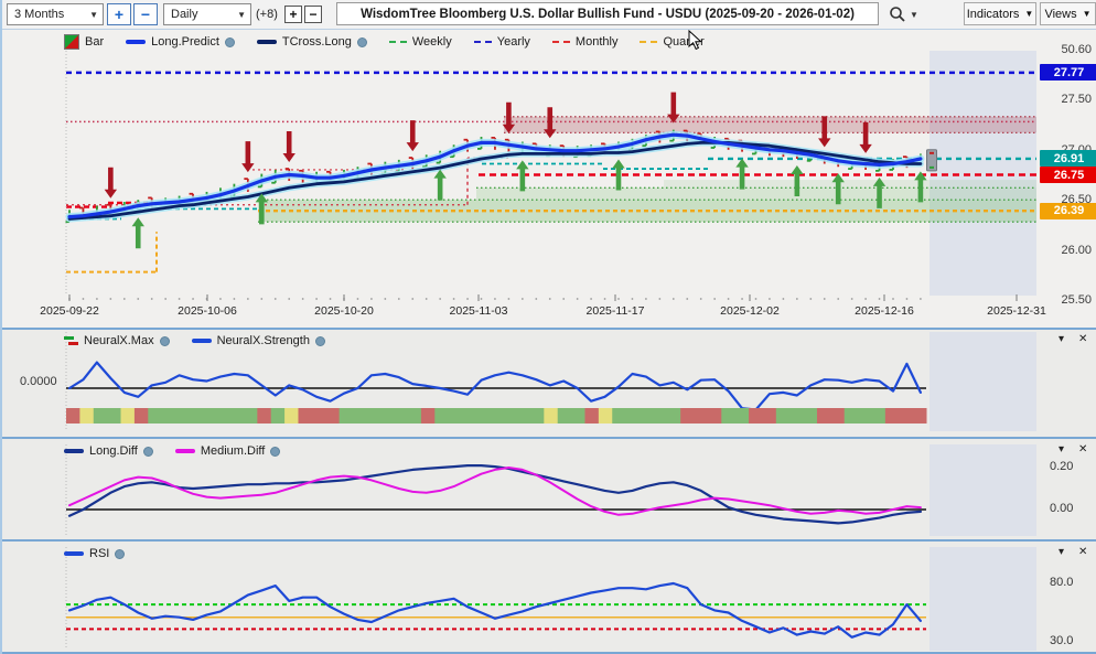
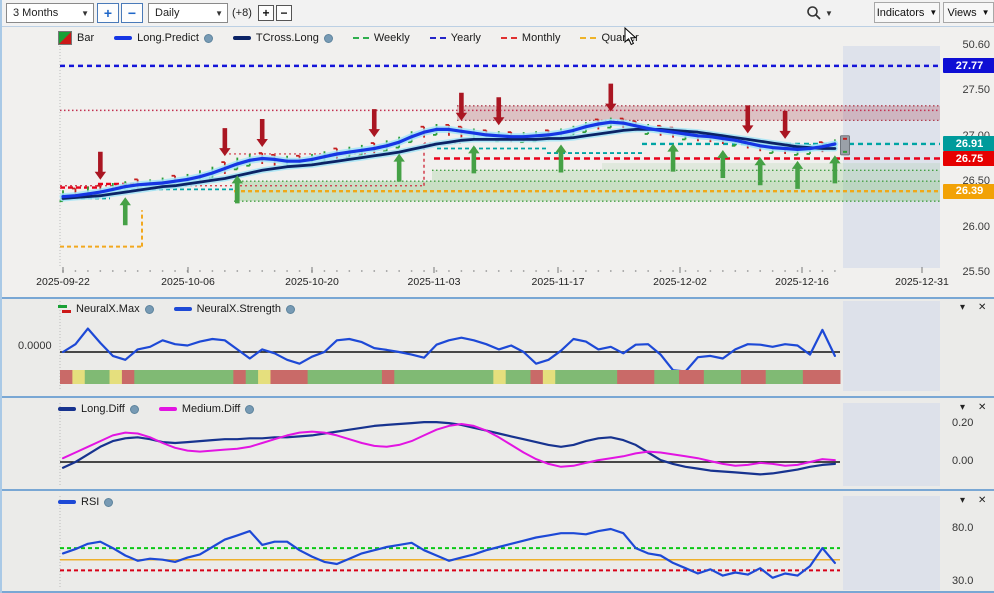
  3 Months
  ▼
  +
  −
  Daily
  ▼
  (+8)
  +
  −
- WisdomTree Bloomberg U.S. Dollar Bullish Fund - USDU (2025-09-20 - 2026-01-02)
  ▼
  Indicators
  ▼
  Views
  ▼
  50.60
  27.50
  26.50
  26.00
  25.50
  27.77
  26.91
  26.75
  26.39
  2025-09-22
  2025-10-06
  2025-10-20
  2025-11-03
  2025-11-17
  2025-12-02
  2025-12-16
  2025-12-31
  0.0000
  0.20
  0.00
  80.0
  30.0
  Bar
  Long.Predict
  TCross.Long
  Weekly
  Yearly
  Monthly
  Quarr
  NeuralX.Max
  NeuralX.Strength
  Long.Diff
  Medium.Diff
  RSI
  ▾
  ✕
  ▾
  ✕
  ▾
  ✕
